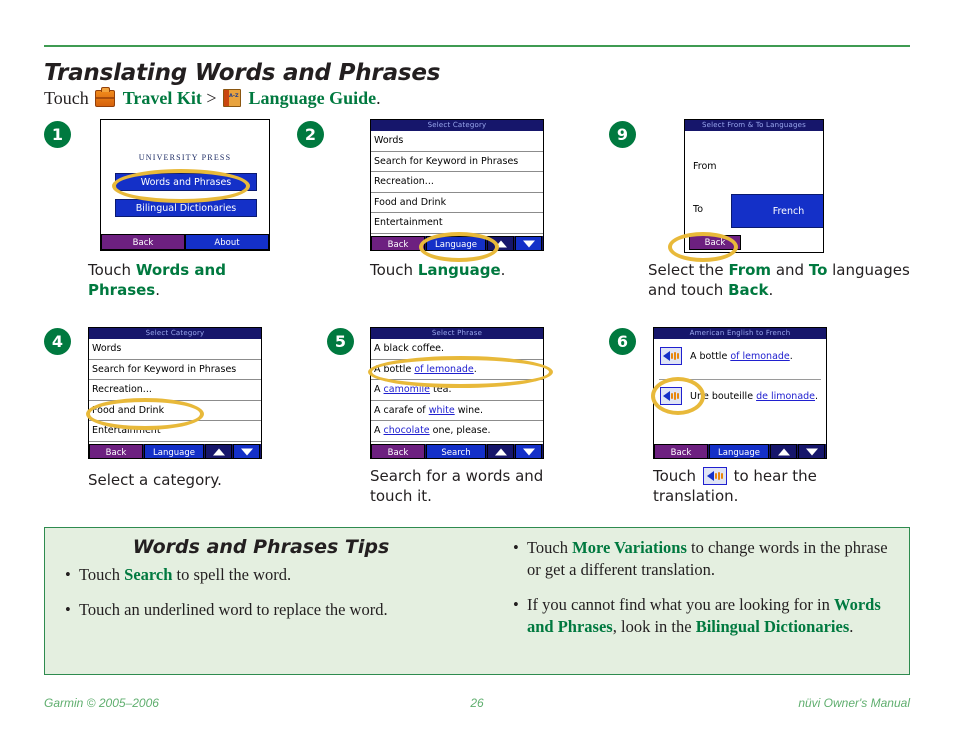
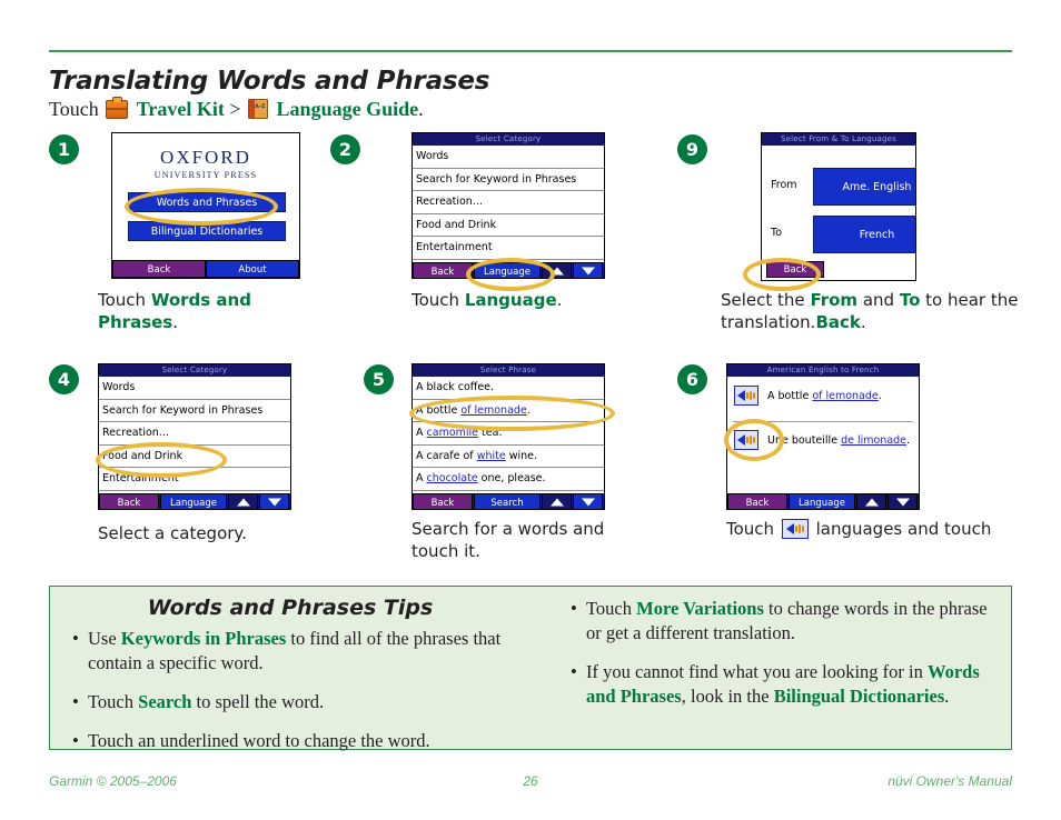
  Translating Words and Phrases
  Touch Travel Kit > Language Guide.
  1
+ OXFORD
  UNIVERSITY PRESS
  Words and Phrases
  Bilingual Dictionaries
  Back
  About
  Touch Words and Phrases.
  2
  Select Category
  Words
  Search for Keyword in Phrases
  Recreation...
  Food and Drink
  Entertainment
  Back
  Language
  Touch Language.
  9
  Select From & To Languages
  From
+ Ame. English
  To
  French
  Back
- Select the From and To languages and touch Back.
+ Select the From and To to hear the translation.Back.
  4
  Select Category
  Words
  Search for Keyword in Phrases
  Recreation...
  Food and Drink
  Entertainment
  Back
  Language
  Select a category.
  5
  Select Phrase
  A black coffee.
  A bottle of lemonade.
  A camomile tea.
  A carafe of white wine.
  A chocolate one, please.
  Back
  Search
  Search for a words and touch it.
  6
  American English to French
  A bottle of lemonade.
  Une bouteille de limonade.
  Back
  Language
- Touch to hear the translation.
+ Touch languages and touch
  Words and Phrases Tips
+ Use Keywords in Phrases to find all of the phrases that contain a specific word.
  Touch Search to spell the word.
- Touch an underlined word to replace the word.
+ Touch an underlined word to change the word.
  Touch More Variations to change words in the phrase or get a different translation.
  If you cannot find what you are looking for in Words and Phrases, look in the Bilingual Dictionaries.
  Garmin © 2005–2006
  26
  nüvi Owner's Manual
